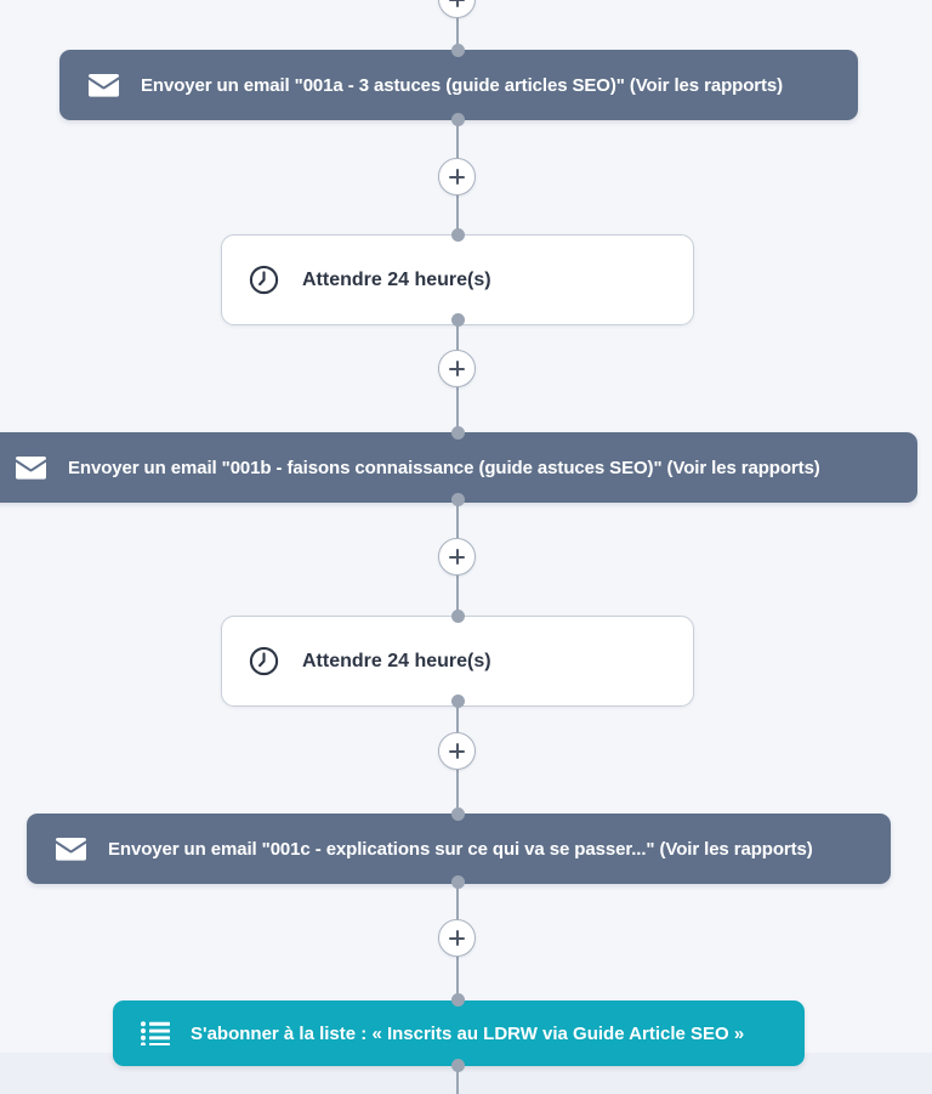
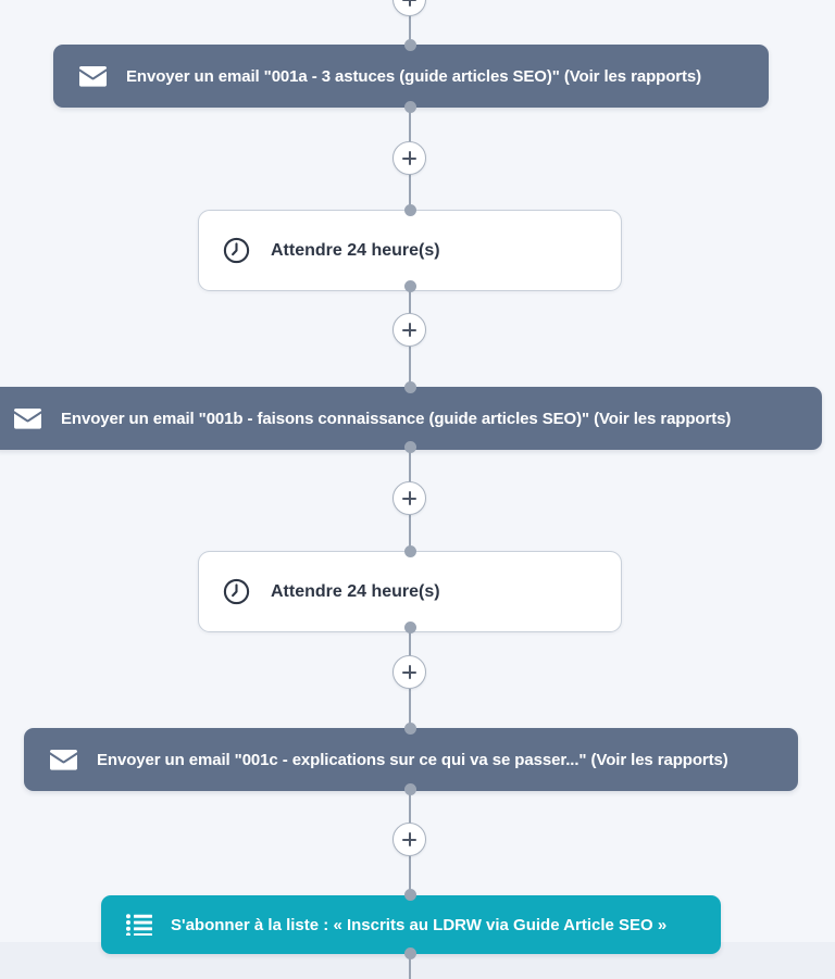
  Envoyer un email "001a - 3 astuces (guide articles SEO)" (Voir les rapports)
  Attendre 24 heure(s)
- Envoyer un email "001b - faisons connaissance (guide astuces SEO)" (Voir les rapports)
+ Envoyer un email "001b - faisons connaissance (guide articles SEO)" (Voir les rapports)
  Attendre 24 heure(s)
  Envoyer un email "001c - explications sur ce qui va se passer..." (Voir les rapports)
  S'abonner à la liste : « Inscrits au LDRW via Guide Article SEO »
